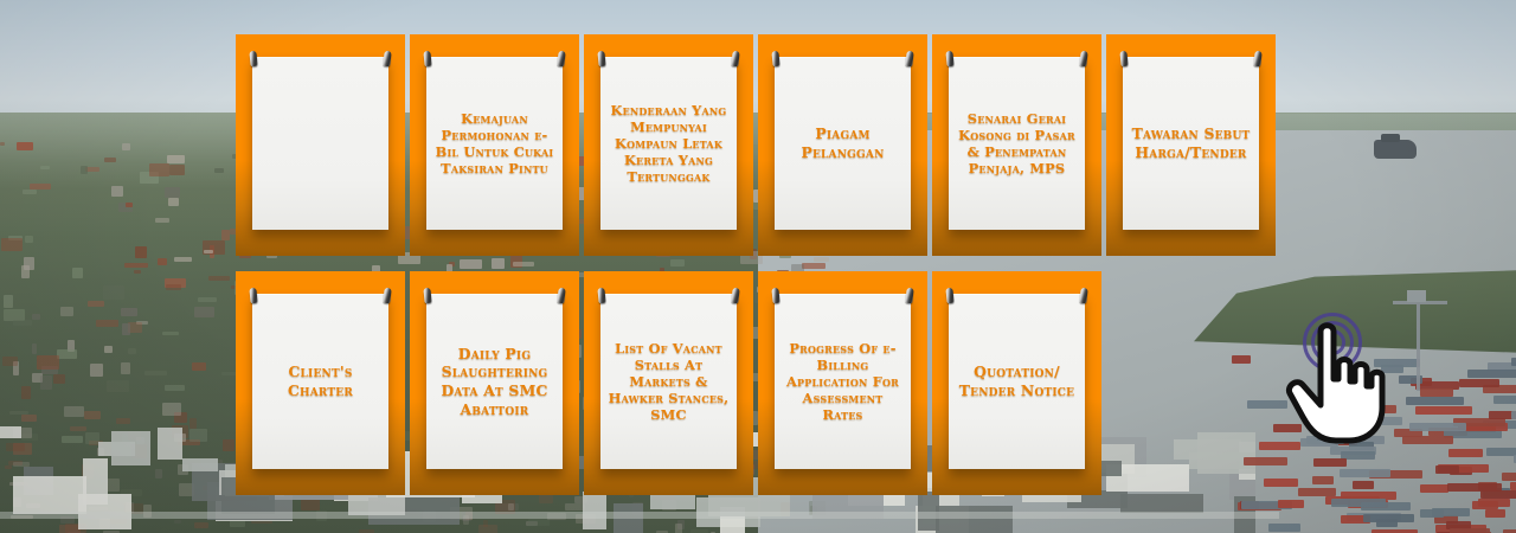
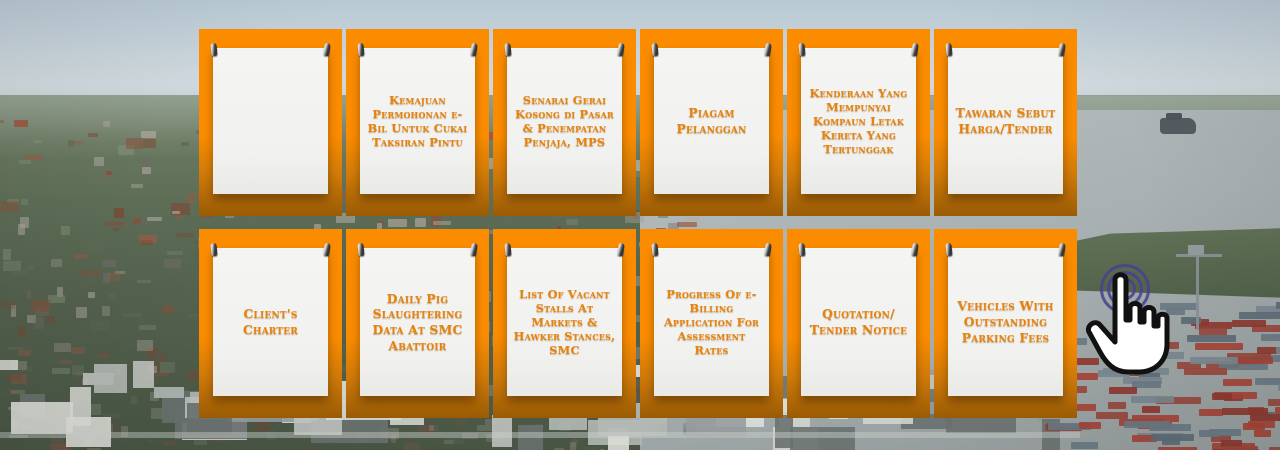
  Kemajuan Permohonan e-Bil Untuk Cukai Taksiran Pintu
- Kenderaan Yang Mempunyai Kompaun Letak Kereta Yang Tertunggak
+ Senarai Gerai Kosong di Pasar & Penempatan Penjaja, MPS
  Piagam Pelanggan
- Senarai Gerai Kosong di Pasar & Penempatan Penjaja, MPS
+ Kenderaan Yang Mempunyai Kompaun Letak Kereta Yang Tertunggak
  Tawaran Sebut Harga/Tender
  Client's Charter
  Daily Pig Slaughtering Data At SMC Abattoir
  List Of Vacant Stalls At Markets & Hawker Stances, SMC
  Progress Of e-Billing Application For Assessment Rates
  Quotation/ Tender Notice
+ Vehicles With Outstanding Parking Fees
